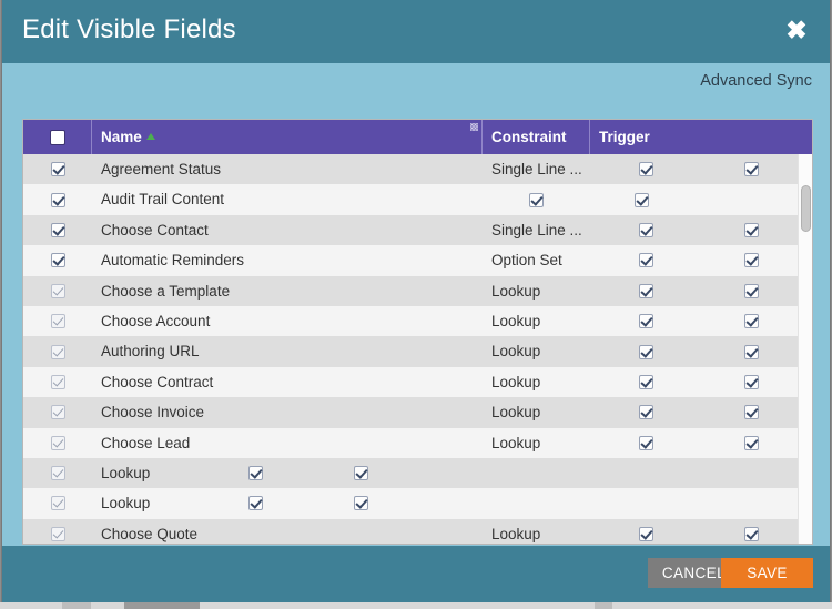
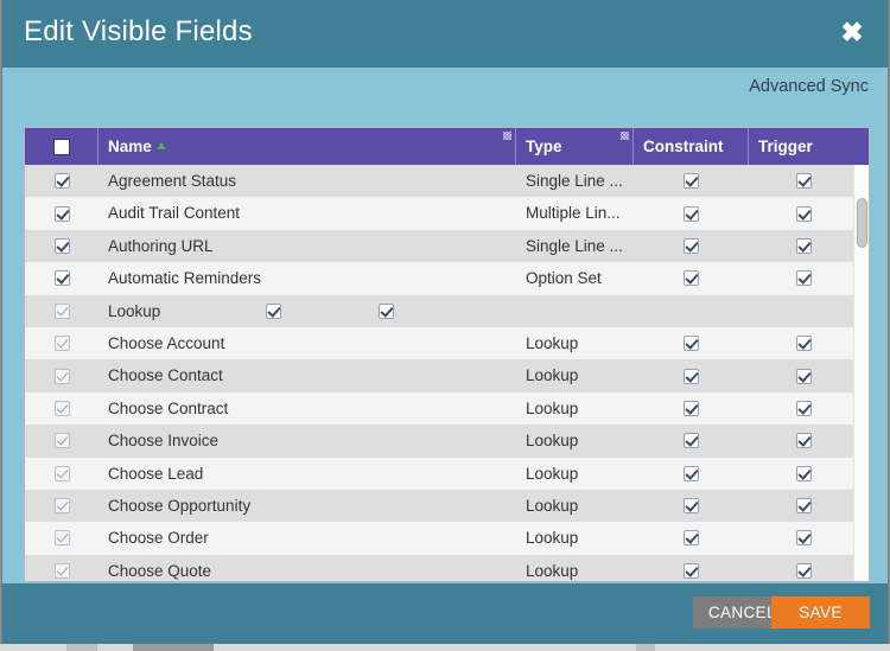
  Edit Visible Fields
  ✖
  Advanced Sync
  Name
+ Type
  Constraint
  Trigger
  Agreement Status
  Single Line ...
  Audit Trail Content
+ Multiple Lin...
- Choose Contact
+ Authoring URL
  Single Line ...
  Automatic Reminders
  Option Set
- Choose a Template
  Lookup
  Choose Account
  Lookup
- Authoring URL
+ Choose Contact
  Lookup
  Choose Contract
  Lookup
  Choose Invoice
  Lookup
  Choose Lead
  Lookup
+ Choose Opportunity
  Lookup
+ Choose Order
  Lookup
  Choose Quote
  Lookup
  CANCE
  SAVE
